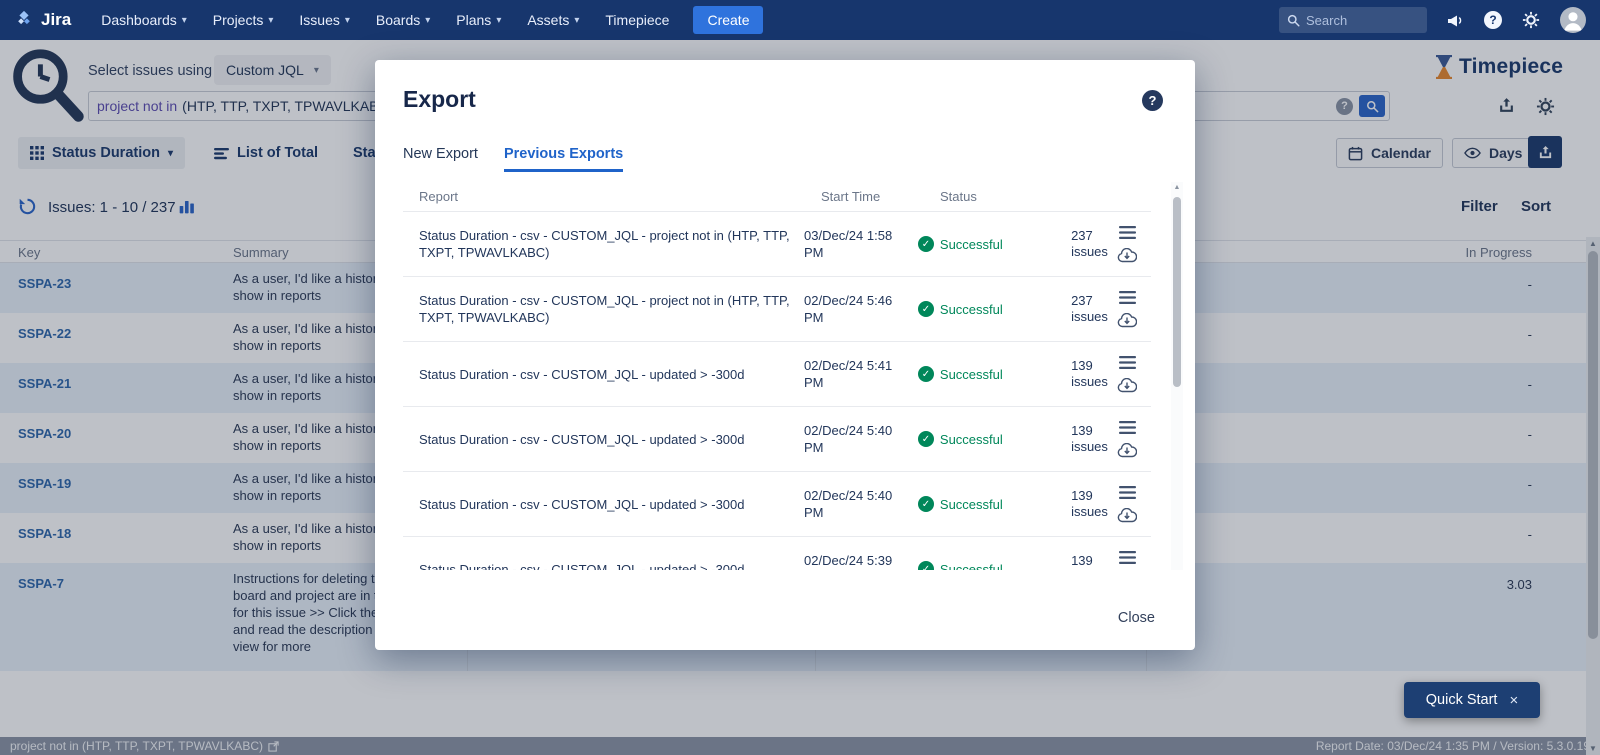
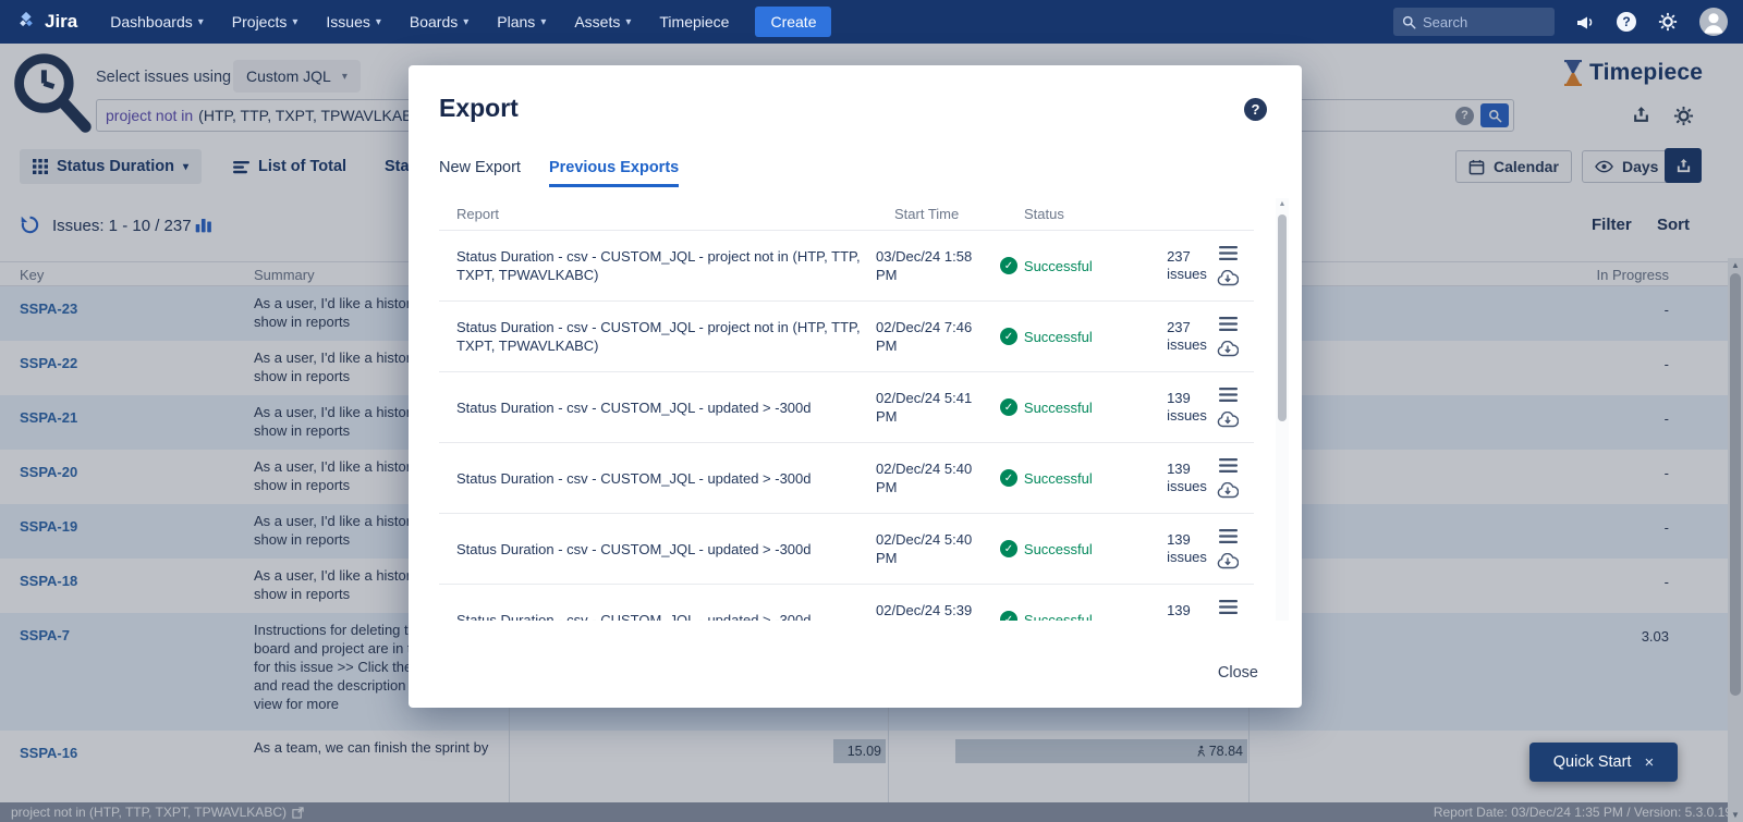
  Jira
  Dashboards
  ▾
  Projects
  ▾
  Issues
  ▾
  Boards
  ▾
  Plans
  ▾
  Assets
  ▾
  Timepiece
  Create
  Search
  ?
  Select issues using
  Custom JQL
  ▾
  project not in
  (HTP, TTP, TXPT, TPWAVLKAB
  ?
  Timepiece
  Status Duration
  ▾
  List of Total
  Calendar
  Days
  Issues: 1 - 10 / 237
  Filter
  Sort
  Key
  Summary
  In Progress
  SSPA-23
  As a user, I'd like a histo
  show in reports
  -
  SSPA-22
  As a user, I'd like a histo
  show in reports
  -
  SSPA-21
  As a user, I'd like a histo
  show in reports
  -
  SSPA-20
  As a user, I'd like a histo
  show in reports
  -
  SSPA-19
  As a user, I'd like a histo
  show in reports
  -
  SSPA-18
  As a user, I'd like a histo
  show in reports
  -
  SSPA-7
  Instructions for deleting t
  board and project are in
  for this issue >> Click th
  and read the description
  view for more
  3.03
+ SSPA-16
+ As a team, we can finish the sprint by
+ 15.09
+ 78.84
  project not in (HTP, TTP, TXPT, TPWAVLKABC)
  Report Date: 03/Dec/24 1:35 PM / Version: 5.3.0.1
  ▲
  ▼
  Export
  ?
  New Export
  Previous Exports
  Report
  Start Time
  Status
  Status Duration - csv - CUSTOM_JQL - project not in (HTP, TTP, TXPT, TPWAVLKABC)
  03/Dec/24 1:58 PM
  ✓
  Successful
  237 issues
  Status Duration - csv - CUSTOM_JQL - project not in (HTP, TTP, TXPT, TPWAVLKABC)
- 02/Dec/24 5:46 PM
+ 02/Dec/24 7:46 PM
  ✓
  Successful
  237 issues
  Status Duration - csv - CUSTOM_JQL - updated > -300d
  02/Dec/24 5:41 PM
  ✓
  Successful
  139 issues
  Status Duration - csv - CUSTOM_JQL - updated > -300d
  02/Dec/24 5:40 PM
  ✓
  Successful
  139 issues
  Status Duration - csv - CUSTOM_JQL - updated > -300d
  02/Dec/24 5:40 PM
  ✓
  Successful
  139 issues
  Status Duration - csv - CUSTOM_JQL - updated > -300d
  02/Dec/24 5:39
  ✓
  Successful
  Close
  Quick Start
  ×
